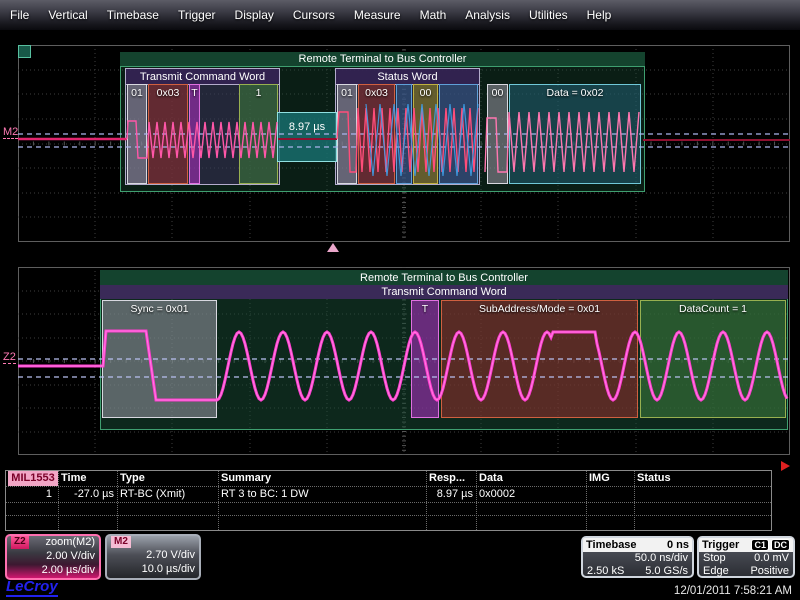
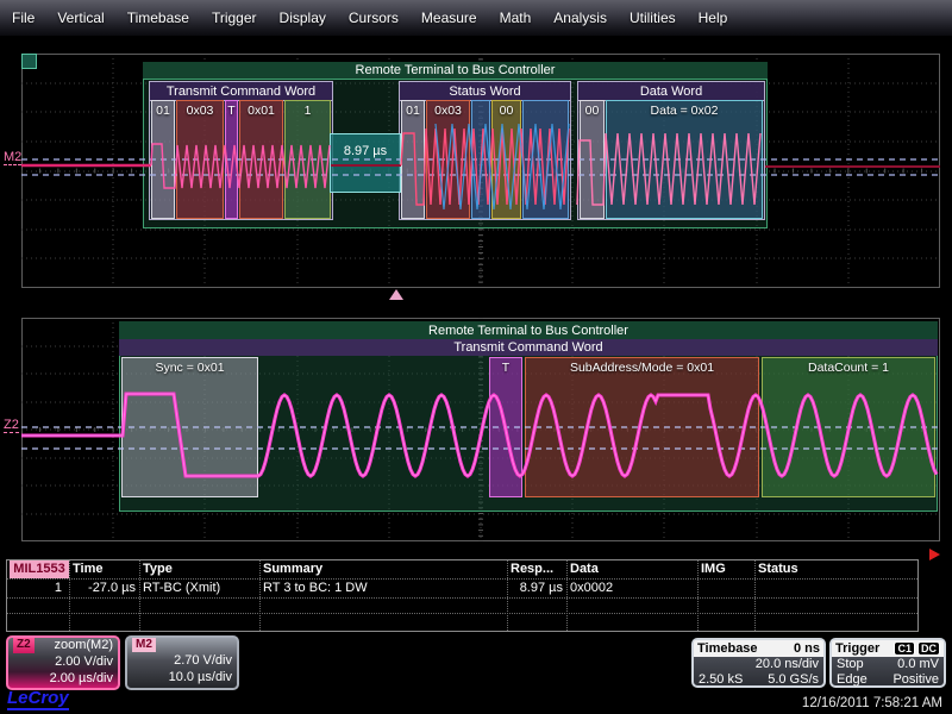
  File
  Vertical
  Timebase
  Trigger
  Display
  Cursors
  Measure
  Math
  Analysis
  Utilities
  Help
  Remote Terminal to Bus Controller
  Transmit Command Word
  01
  0x03
  T
+ 0x01
  1
  8.97 µs
  Status Word
  01
  0x03
  00
+ Data Word
  00
  Data = 0x02
  M2
  Remote Terminal to Bus Controller
  Transmit Command Word
  Sync = 0x01
  T
  SubAddress/Mode = 0x01
  DataCount = 1
  Z2
  MIL1553
  Time
  Type
  Summary
  Resp...
  Data
  IMG
  Status
  1
  -27.0 µs
  RT-BC (Xmit)
  RT 3 to BC: 1 DW
  8.97 µs
  0x0002
  Z2
  zoom(M2)
  2.00 V/div
  2.00 µs/div
  M2
  2.70 V/div
  10.0 µs/div
  Timebase
  0 ns
- 50.0 ns/div
+ 20.0 ns/div
  2.50 kS
  5.0 GS/s
  Trigger
  C1
  DC
  Stop
  0.0 mV
  Edge
  Positive
  LeCroy
- 12/01/2011 7:58:21 AM
+ 12/16/2011 7:58:21 AM
